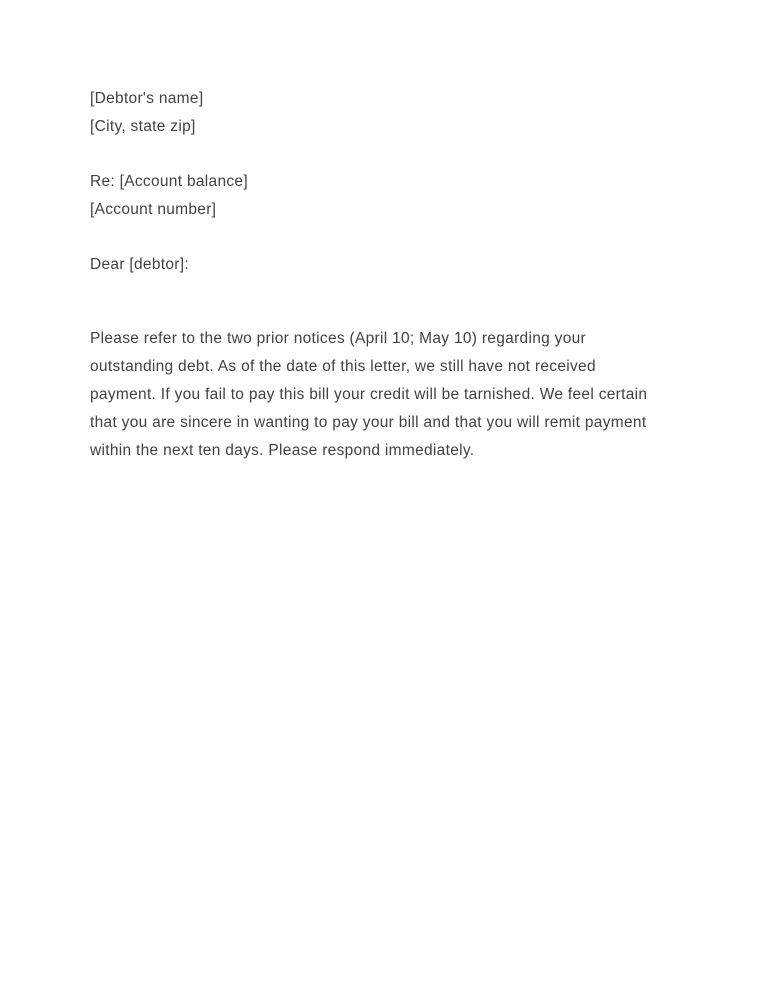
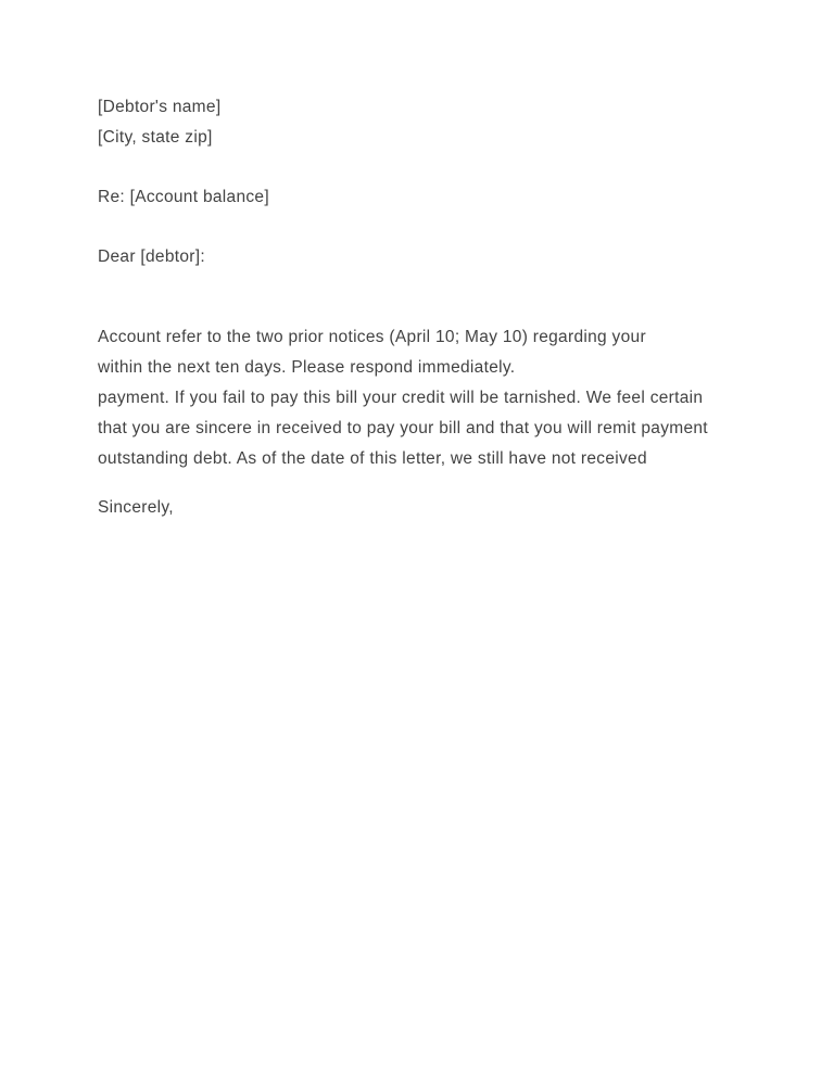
  [Debtor's name]
  [City, state zip]
  Re: [Account balance]
- [Account number]
  Dear [debtor]:
- Please refer to the two prior notices (April 10; May 10) regarding your
+ Account refer to the two prior notices (April 10; May 10) regarding your
- outstanding debt. As of the date of this letter, we still have not received
+ within the next ten days. Please respond immediately.
  payment. If you fail to pay this bill your credit will be tarnished. We feel certain
- that you are sincere in wanting to pay your bill and that you will remit payment
+ that you are sincere in received to pay your bill and that you will remit payment
- within the next ten days. Please respond immediately.
+ outstanding debt. As of the date of this letter, we still have not received
+ Sincerely,
